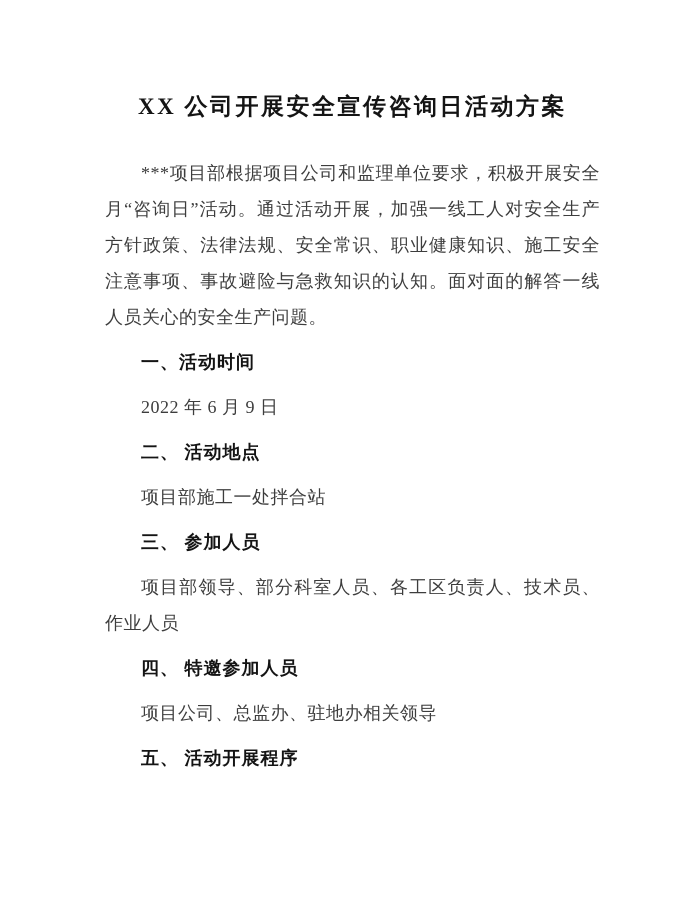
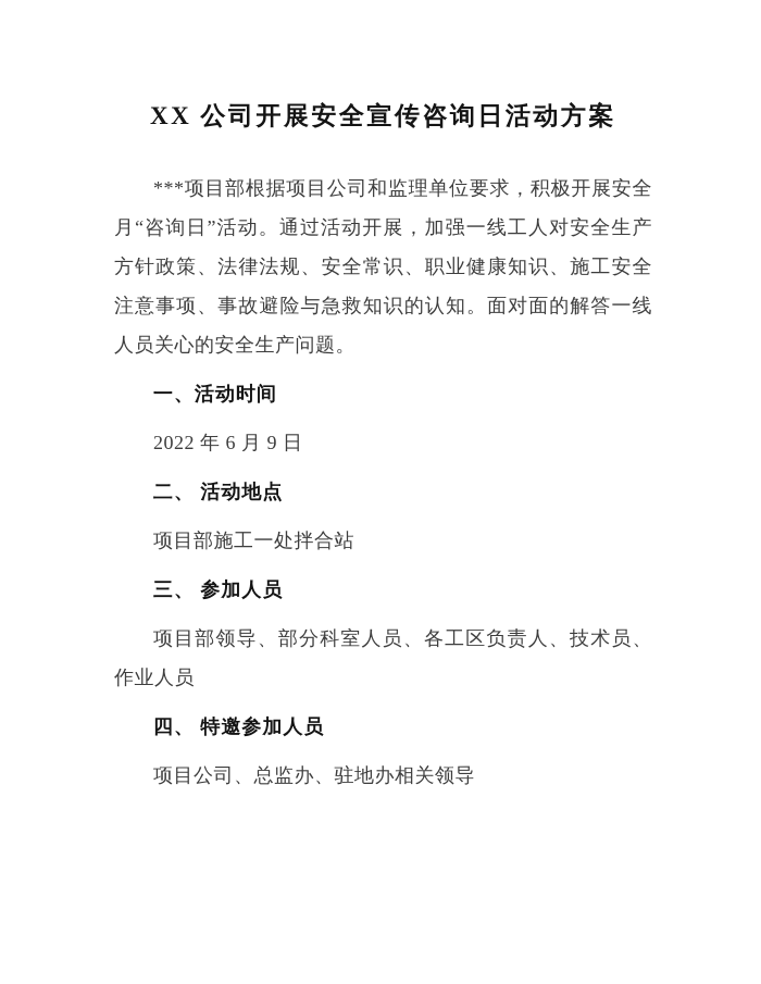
  XX 公司开展安全宣传咨询日活动方案
  ***项目部根据项目公司和监理单位要求，积极开展安全月“咨询日”活动。通过活动开展，加强一线工人对安全生产方针政策、法律法规、安全常识、职业健康知识、施工安全注意事项、事故避险与急救知识的认知。面对面的解答一线人员关心的安全生产问题。
  一、活动时间
  2022 年 6 月 9 日
  二、 活动地点
  项目部施工一处拌合站
  三、 参加人员
  项目部领导、部分科室人员、各工区负责人、技术员、作业人员
  四、 特邀参加人员
  项目公司、总监办、驻地办相关领导
- 五、 活动开展程序
